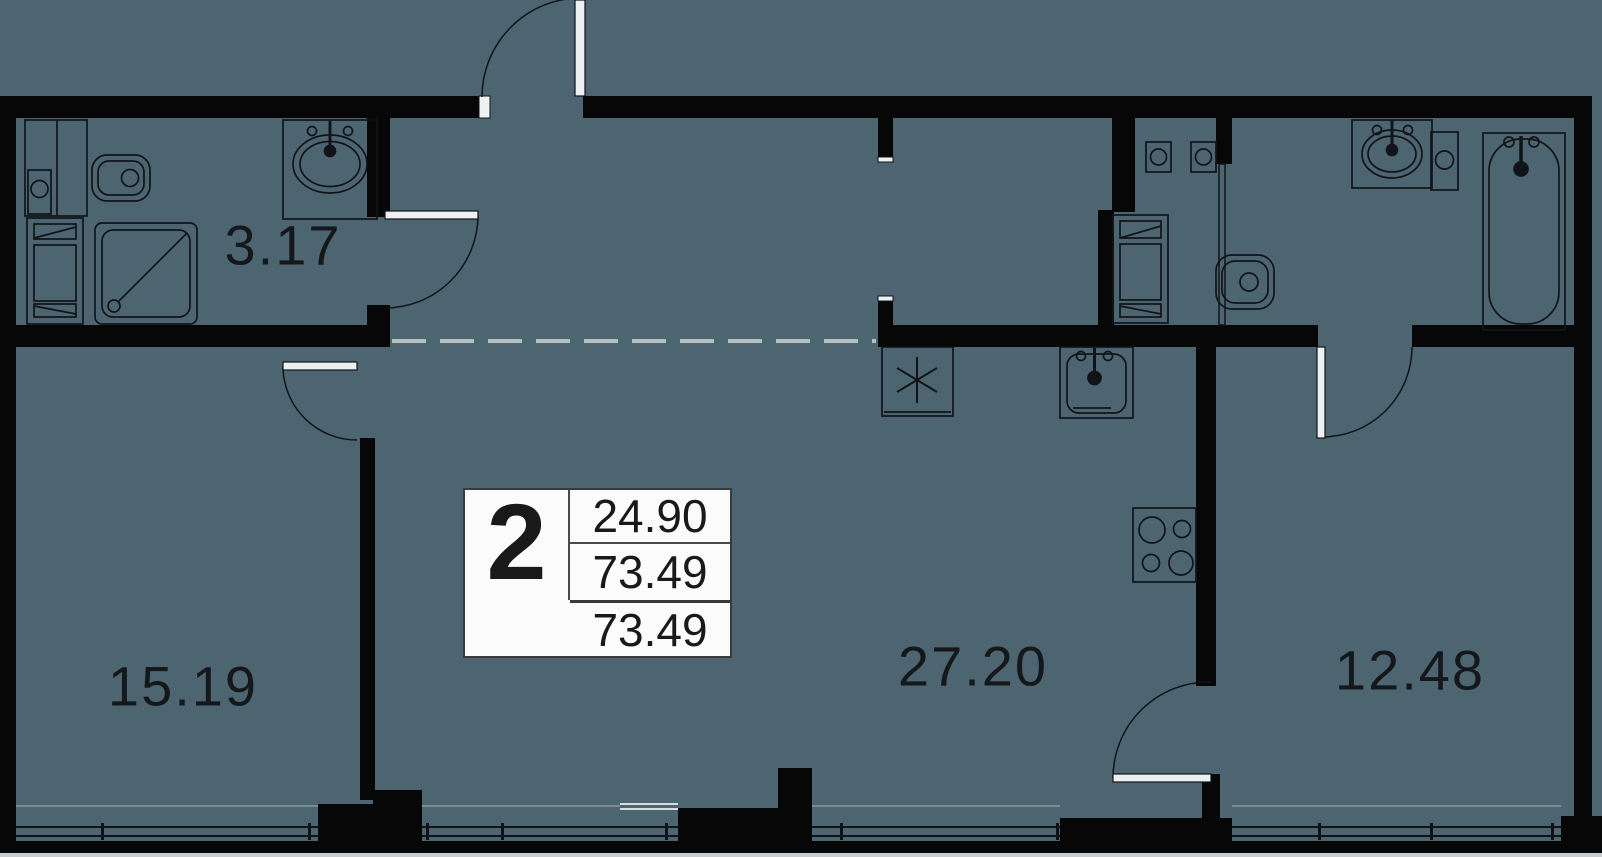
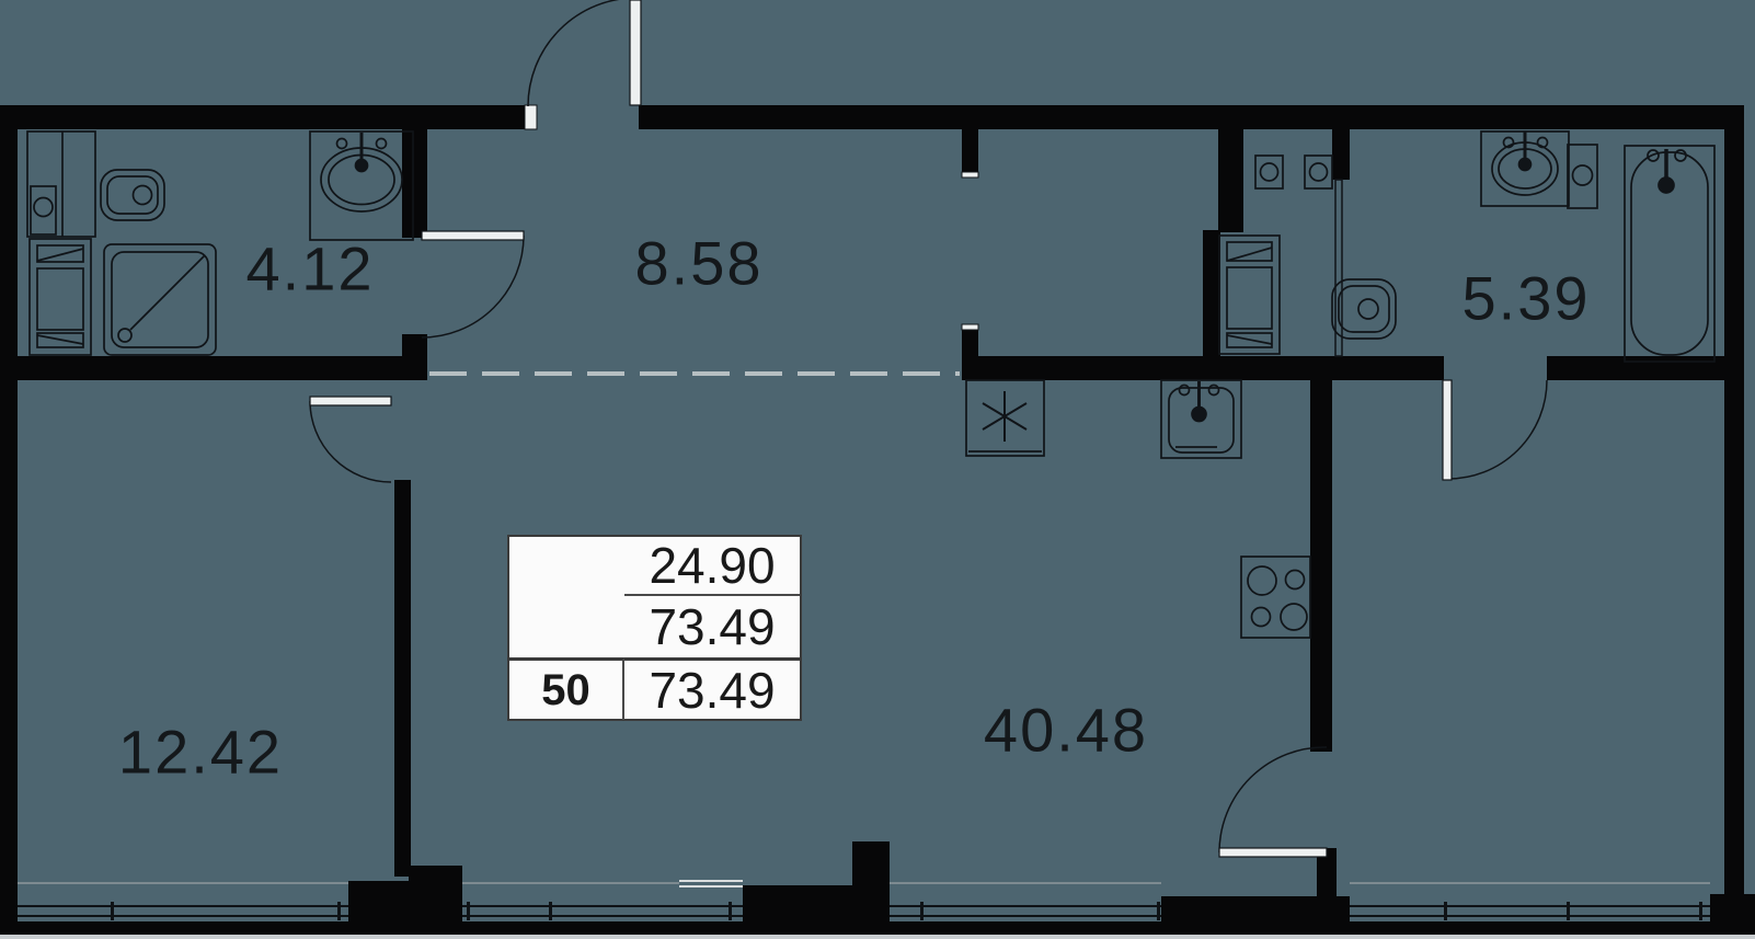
- 3.17
+ 4.12
+ 8.58
+ 5.39
- 15.19
+ 12.42
- 27.20
+ 40.48
- 12.48
- 2
  24.90
  73.49
+ 50
  73.49
